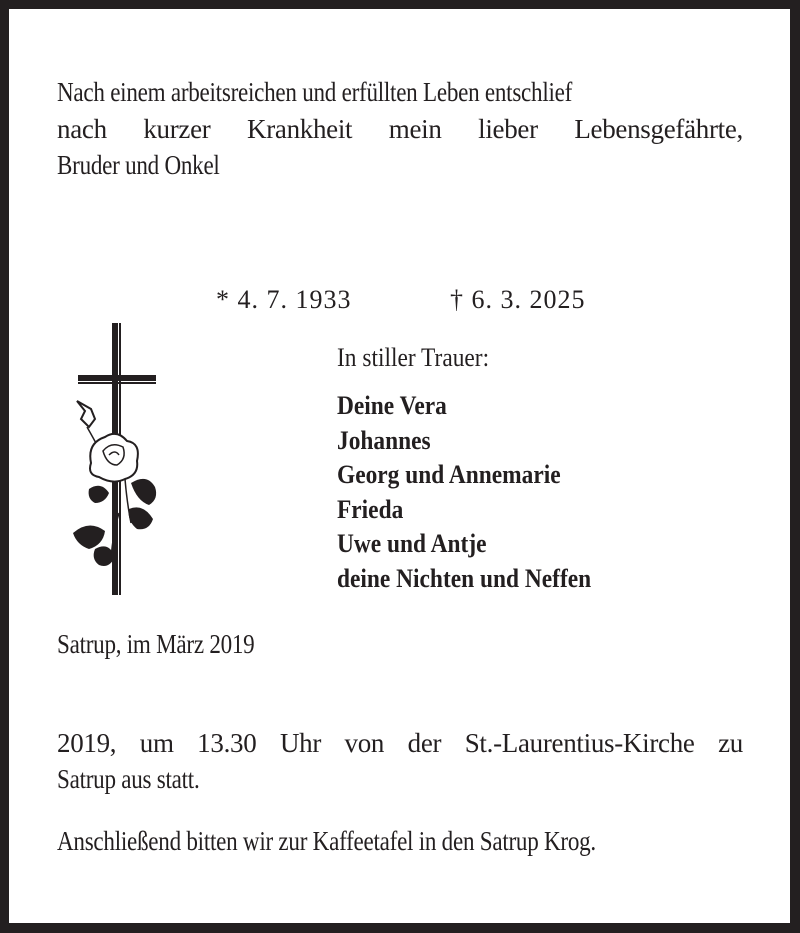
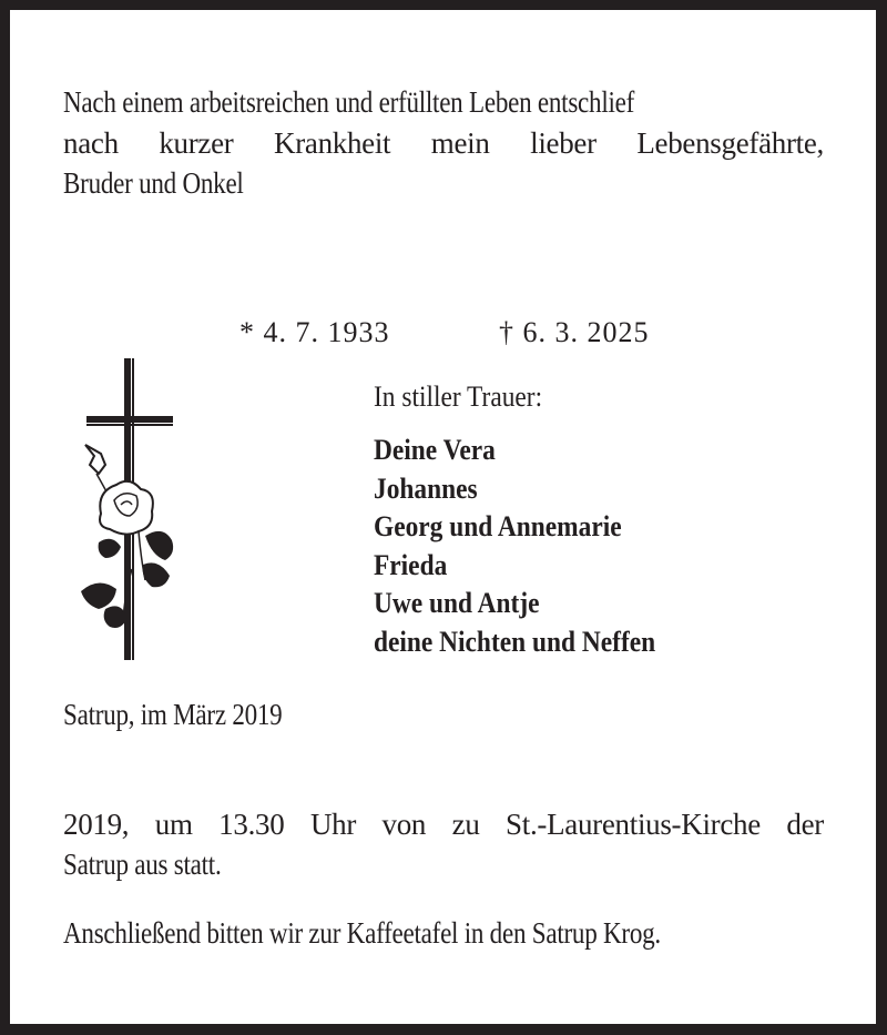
  Nach einem arbeitsreichen und erfüllten Leben entschlief
  nach
  kurzer
  Krankheit
  mein
  lieber
  Lebensgefährte,
  Bruder und Onkel
  * 4. 7. 1933
  † 6. 3. 2025
  In stiller Trauer:
  Deine Vera
  Johannes
  Georg und Annemarie
  Frieda
  Uwe und Antje
  deine Nichten und Neffen
  Satrup, im März 2019
  2019,
  um
  13.30
  Uhr
  von
- der
+ zu
  St.-Laurentius-Kirche
- zu
+ der
  Satrup aus statt.
  Anschließend bitten wir zur Kaffeetafel in den Satrup Krog.
